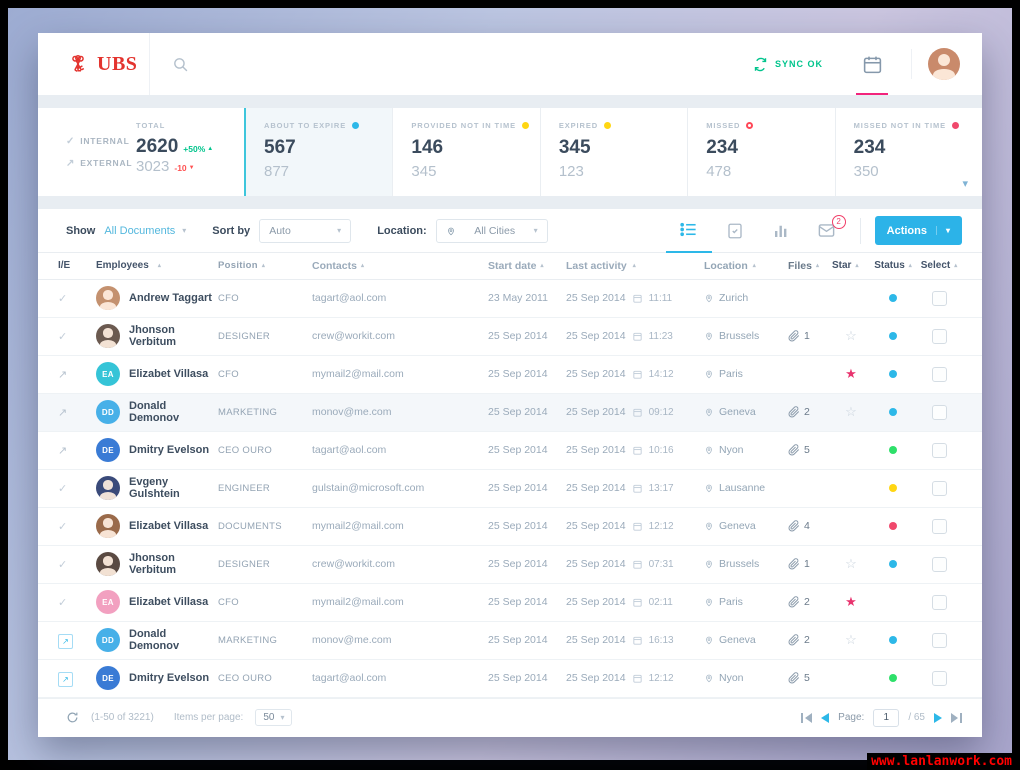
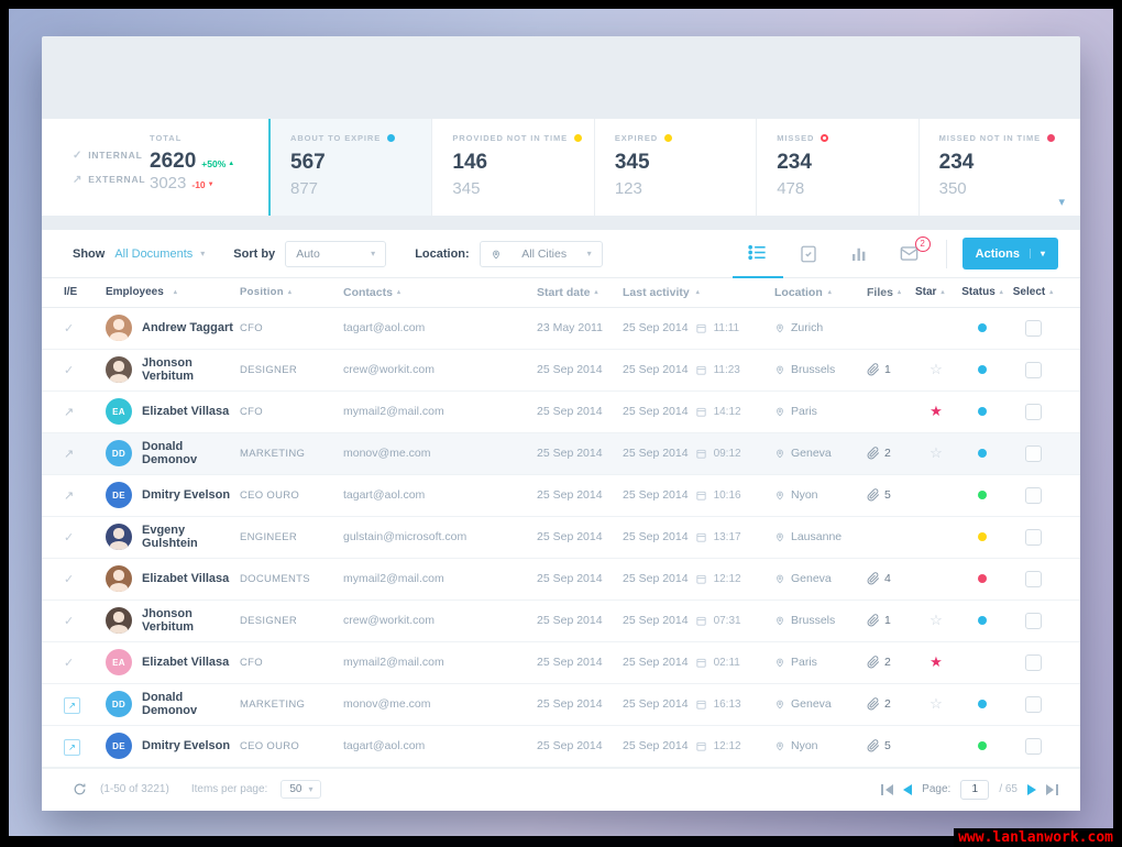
- UBS
- SYNC OK
  ✓
  INTERNAL
  ↗
  EXTERNAL
  TOTAL
  2620
  +50%
  3023
  -10
  ABOUT TO EXPIRE
  567
  877
  PROVIDED NOT IN TIME
  146
  345
  EXPIRED
  345
  123
  MISSED
  234
  478
  MISSED NOT IN TIME
  234
  350
  ▾
  Show
  All Documents
  ▾
  Sort by
  Auto
  ▾
  Location:
  All Cities
  ▾
  2
  Actions
  ▾
  I/E
  Employees
  Position
  Contacts
  Start date
  Last activity
  Location
  Files
  Star
  Status
  Select
  ✓
  Andrew Taggart
  CFO
  tagart@aol.com
  23 May 2011
  25 Sep 2014
  11:11
  Zurich
  ✓
  Jhonson Verbitum
  DESIGNER
  crew@workit.com
  25 Sep 2014
  25 Sep 2014
  11:23
  Brussels
  1
  ☆
  ↗
  EA
  Elizabet Villasa
  CFO
  mymail2@mail.com
  25 Sep 2014
  25 Sep 2014
  14:12
  Paris
  ★
  ↗
  DD
  Donald Demonov
  MARKETING
  monov@me.com
  25 Sep 2014
  25 Sep 2014
  09:12
  Geneva
  2
  ↗
  DE
  Dmitry Evelson
  CEO OURO
  tagart@aol.com
  25 Sep 2014
  25 Sep 2014
  10:16
  Nyon
  5
  ✓
  Evgeny Gulshtein
  ENGINEER
  gulstain@microsoft.com
  25 Sep 2014
  25 Sep 2014
  13:17
  Lausanne
  ✓
  Elizabet Villasa
  DOCUMENTS
  mymail2@mail.com
  25 Sep 2014
  25 Sep 2014
  12:12
  Geneva
  4
  ✓
  Jhonson Verbitum
  DESIGNER
  crew@workit.com
  25 Sep 2014
  25 Sep 2014
  07:31
  Brussels
  1
  ☆
  ✓
  EA
  Elizabet Villasa
  CFO
  mymail2@mail.com
  25 Sep 2014
  25 Sep 2014
  02:11
  Paris
  2
  ★
  ↗
  DD
  Donald Demonov
  MARKETING
  monov@me.com
  25 Sep 2014
  25 Sep 2014
  16:13
  Geneva
  2
  ☆
  ↗
  DE
  Dmitry Evelson
  CEO OURO
  tagart@aol.com
  25 Sep 2014
  25 Sep 2014
  12:12
  Nyon
  5
  (1-50 of 3221)
  Items per page:
  50
  ▾
  Page:
  1
  / 65
  www.lanlanwork.com
